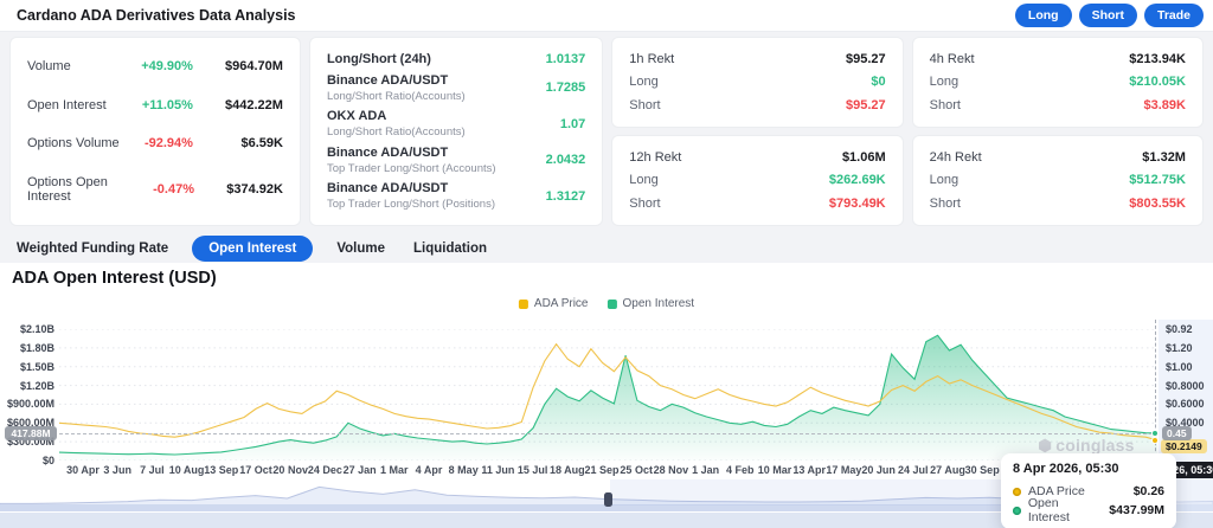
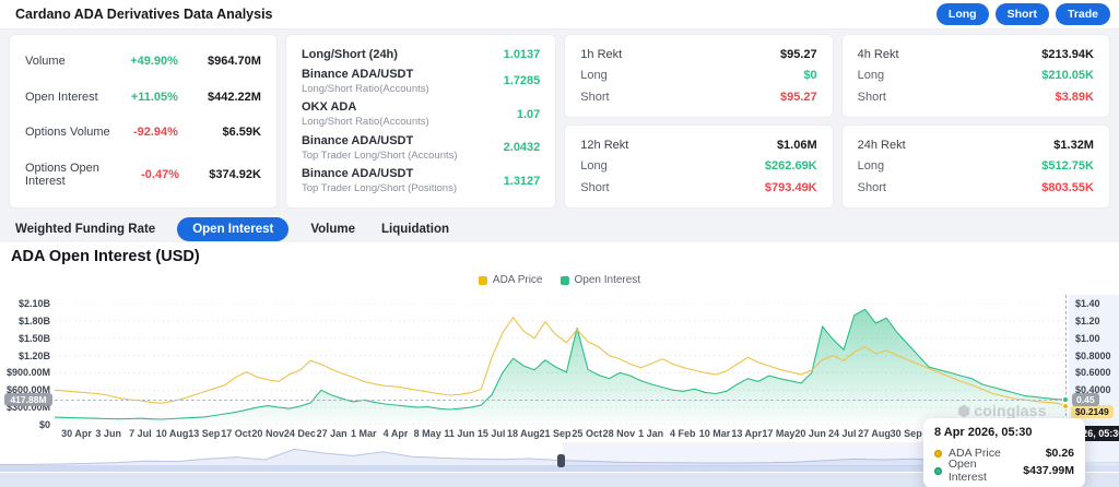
  Cardano ADA Derivatives Data Analysis
  Long
  Short
  Trade
  Volume
  +49.90%
  $964.70M
  Open Interest
  +11.05%
  $442.22M
  Options Volume
  -92.94%
  $6.59K
  Options Open Interest
  -0.47%
  $374.92K
  Long/Short (24h)
  1.0137
  Binance ADA/USDT
  Long/Short Ratio(Accounts)
  1.7285
  OKX ADA
  Long/Short Ratio(Accounts)
  1.07
  Binance ADA/USDT
  Top Trader Long/Short (Accounts)
  2.0432
  Binance ADA/USDT
  Top Trader Long/Short (Positions)
  1.3127
  1h Rekt
  $95.27
  Long
  $0
  Short
  $95.27
  12h Rekt
  $1.06M
  Long
  $262.69K
  Short
  $793.49K
  4h Rekt
  $213.94K
  Long
  $210.05K
  Short
  $3.89K
  24h Rekt
  $1.32M
  Long
  $512.75K
  Short
  $803.55K
  Weighted Funding Rate
  Open Interest
  Volume
  Liquidation
  ADA Open Interest (USD)
  ADA Price
  Open Interest
  $2.10B
  $1.80B
  $1.50B
  $1.20B
  $900.00M
  $600.00M
  $300.00M
  $0
- $0.92
+ $1.40
  $1.20
  $1.00
  $0.8000
  $0.6000
  $0.4000
  30 Apr
  3 Jun
  7 Jul
  10 Aug
  13 Sep
  17 Oct
  20 Nov
  24 Dec
  27 Jan
  1 Mar
  4 Apr
  8 May
  11 Jun
  15 Jul
  18 Aug
  21 Sep
  25 Oct
  28 Nov
  1 Jan
  4 Feb
  10 Mar
  13 Apr
  17 May
  20 Jun
  24 Jul
  27 Aug
  30 Sep
  417.88M
  0.45
  $0.2149
  ⬢
  coinglass
  8 Apr 2026, 05:30
  ADA Price
  $0.26
  Open Interest
  $437.99M
